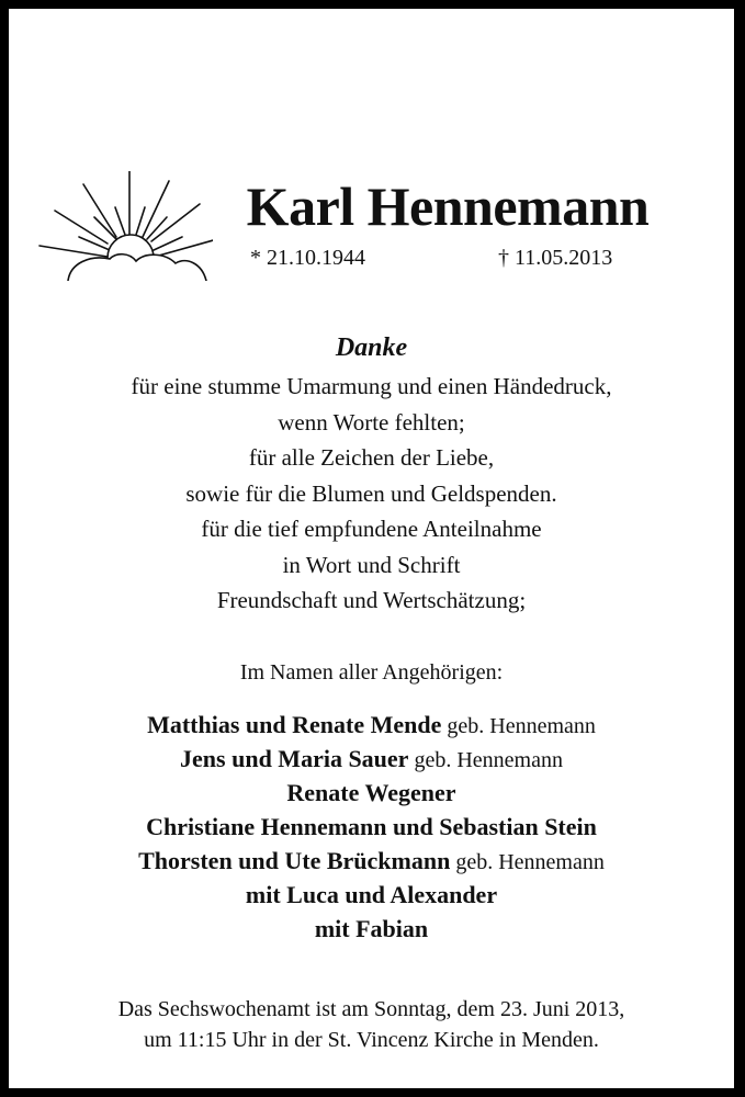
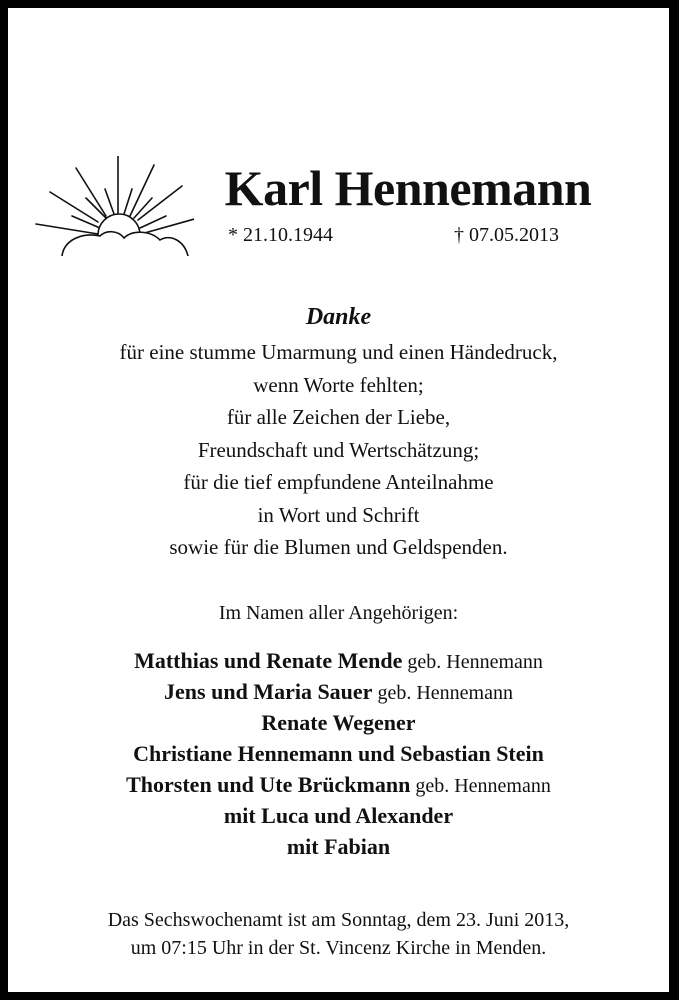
  Karl Hennemann
  * 21.10.1944
- † 11.05.2013
+ † 07.05.2013
  Danke
  für eine stumme Umarmung und einen Händedruck,
  wenn Worte fehlten;
  für alle Zeichen der Liebe,
- sowie für die Blumen und Geldspenden.
+ Freundschaft und Wertschätzung;
  für die tief empfundene Anteilnahme
  in Wort und Schrift
- Freundschaft und Wertschätzung;
+ sowie für die Blumen und Geldspenden.
  Im Namen aller Angehörigen:
  Matthias und Renate Mende geb. Hennemann
  Jens und Maria Sauer geb. Hennemann
  Renate Wegener
  Christiane Hennemann und Sebastian Stein
  Thorsten und Ute Brückmann geb. Hennemann
  mit Luca und Alexander
  mit Fabian
  Das Sechswochenamt ist am Sonntag, dem 23. Juni 2013,
- um 11:15 Uhr in der St. Vincenz Kirche in Menden.
+ um 07:15 Uhr in der St. Vincenz Kirche in Menden.
